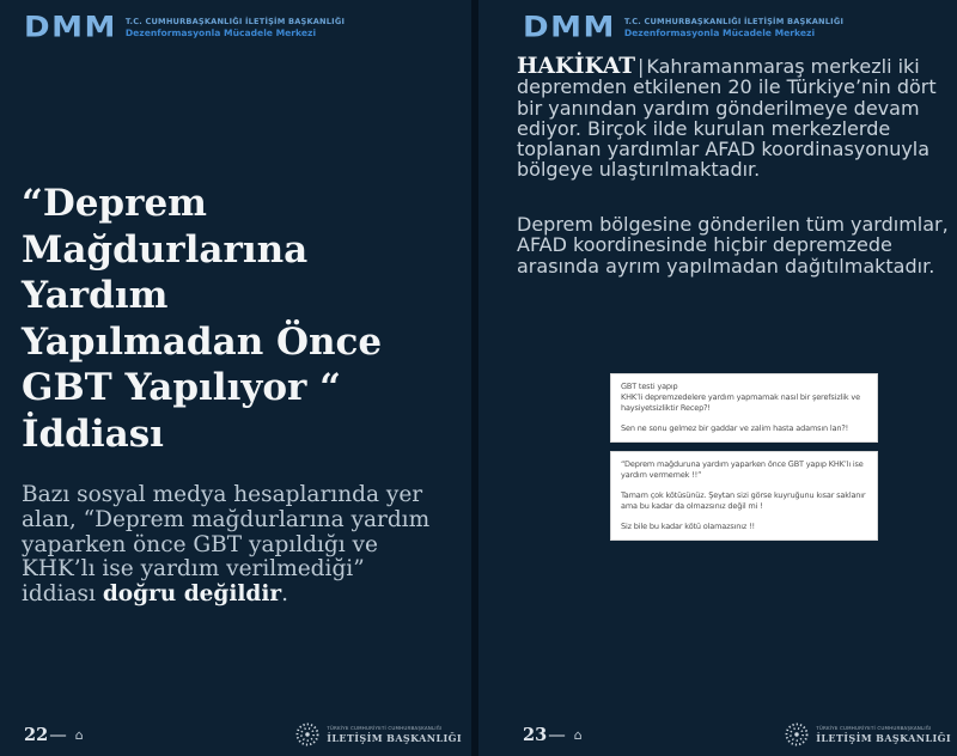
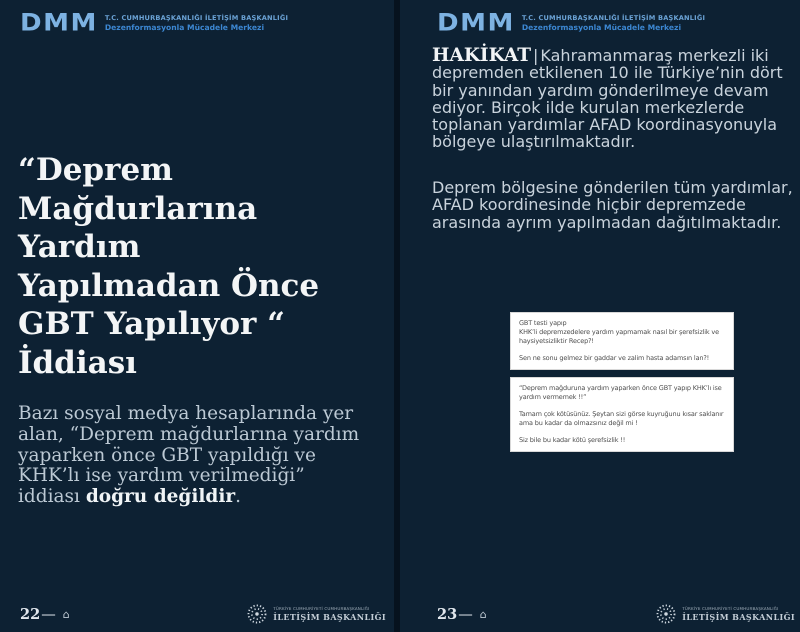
  DMM
  T.C. CUMHURBAŞKANLIĞI İLETİŞİM BAŞKANLIĞI
  Dezenformasyonla Mücadele Merkezi
  “Deprem
  Mağdurlarına
  Yardım
  Yapılmadan Önce
  GBT Yapılıyor “
  İddiası
  Bazı sosyal medya hesaplarında yer alan, “Deprem mağdurlarına yardım yaparken önce GBT yapıldığı ve KHK’lı ise yardım verilmediği” iddiası doğru değildir.
  22
  —
  ⌂
  İLETİŞİM BAŞKANLIĞI
  DMM
  T.C. CUMHURBAŞKANLIĞI İLETİŞİM BAŞKANLIĞI
  Dezenformasyonla Mücadele Merkezi
- HAKİKAT|Kahramanmaraş merkezli iki depremden etkilenen 20 ile Türkiye’nin dört bir yanından yardım gönderilmeye devam ediyor. Birçok ilde kurulan merkezlerde toplanan yardımlar AFAD koordinasyonuyla bölgeye ulaştırılmaktadır.
+ HAKİKAT|Kahramanmaraş merkezli iki depremden etkilenen 10 ile Türkiye’nin dört bir yanından yardım gönderilmeye devam ediyor. Birçok ilde kurulan merkezlerde toplanan yardımlar AFAD koordinasyonuyla bölgeye ulaştırılmaktadır.
  Deprem bölgesine gönderilen tüm yardımlar, AFAD koordinesinde hiçbir depremzede arasında ayrım yapılmadan dağıtılmaktadır.
  GBT testi yapıp
  KHK’li depremzedelere yardım yapmamak nasıl bir şerefsizlik ve haysiyetsizliktir Recep?!
  Sen ne sonu gelmez bir gaddar ve zalim hasta adamsın lan?!
  “Deprem mağduruna yardım yaparken önce GBT yapıp KHK’lı ise yardım vermemek !!”
  Tamam çok kötüsünüz. Şeytan sizi görse kuyruğunu kısar saklanır ama bu kadar da olmazsınız değil mi !
- Siz bile bu kadar kötü olamazsınız !!
+ Siz bile bu kadar kötü şerefsizlik !!
  23
  —
  ⌂
  İLETİŞİM BAŞKANLIĞI
